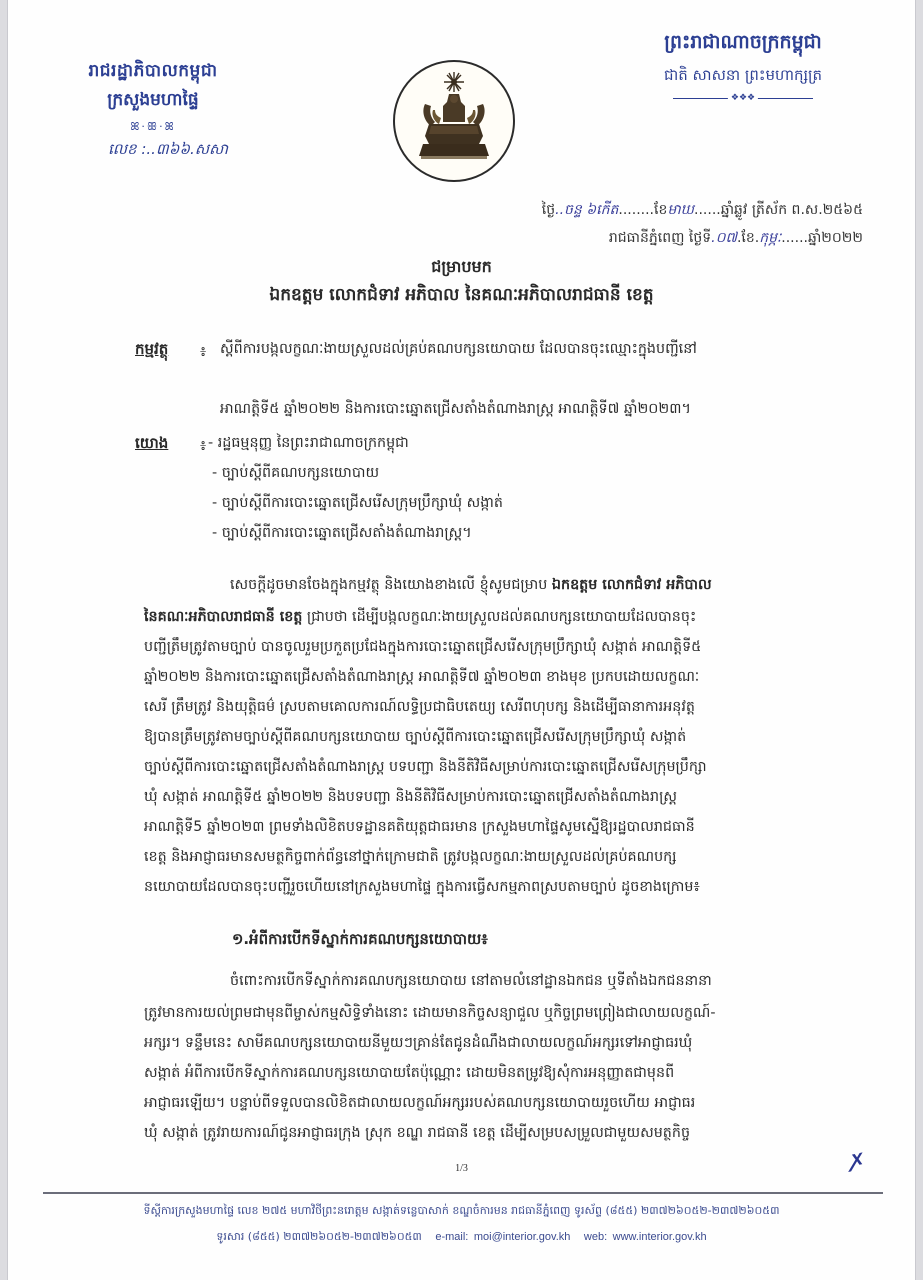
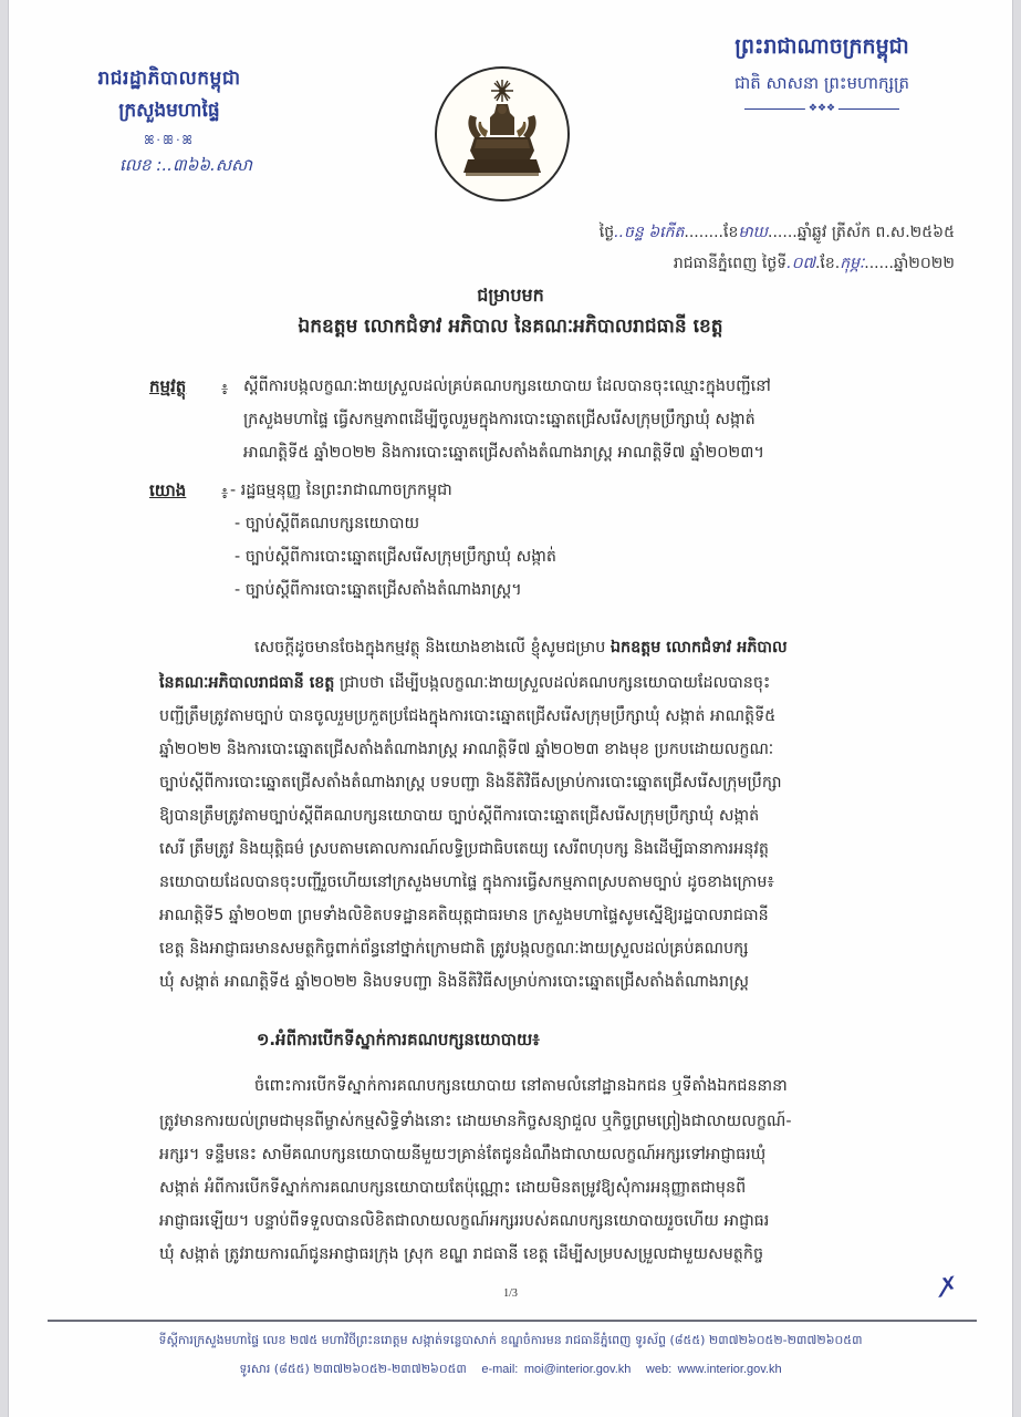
  រាជរដ្ឋាភិបាលកម្ពុជា
  ក្រសួងមហាផ្ទៃ
  ꕤ·ꕥ·ꕤ
  លេខ :..៣៦៦.សសា
  ព្រះរាជាណាចក្រកម្ពុជា
  ជាតិ សាសនា ព្រះមហាក្សត្រ
  ❖❖❖
  ថ្ងៃ..ចន្ទ ៦កើត........ខែមាឃ......ឆ្នាំឆ្លូវ ត្រីស័ក ព.ស.២៥៦៥
  រាជធានីភ្នំពេញ ថ្ងៃទី.០៧.ខែ.កុម្ភៈ......ឆ្នាំ២០២២
  ជម្រាបមក
  ឯកឧត្តម លោកជំទាវ អភិបាល នៃគណៈអភិបាលរាជធានី ខេត្ត
  កម្មវត្ថុ
  ៖
  ស្តីពីការបង្កលក្ខណៈងាយស្រួលដល់គ្រប់គណបក្សនយោបាយ ដែលបានចុះឈ្មោះក្នុងបញ្ជីនៅ
+ ក្រសួងមហាផ្ទៃ ធ្វើសកម្មភាពដើម្បីចូលរួមក្នុងការបោះឆ្នោតជ្រើសរើសក្រុមប្រឹក្សាឃុំ សង្កាត់
  អាណត្តិទី៥ ឆ្នាំ២០២២ និងការបោះឆ្នោតជ្រើសតាំងតំណាងរាស្ត្រ អាណត្តិទី៧ ឆ្នាំ២០២៣។
  យោង
  ៖
  - រដ្ឋធម្មនុញ្ញ នៃព្រះរាជាណាចក្រកម្ពុជា
  - ច្បាប់ស្តីពីគណបក្សនយោបាយ
  - ច្បាប់ស្តីពីការបោះឆ្នោតជ្រើសរើសក្រុមប្រឹក្សាឃុំ សង្កាត់
  - ច្បាប់ស្តីពីការបោះឆ្នោតជ្រើសតាំងតំណាងរាស្ត្រ។
  សេចក្តីដូចមានចែងក្នុងកម្មវត្ថុ និងយោងខាងលើ ខ្ញុំសូមជម្រាប ឯកឧត្តម លោកជំទាវ អភិបាល
  នៃគណៈអភិបាលរាជធានី ខេត្ត ជ្រាបថា ដើម្បីបង្កលក្ខណៈងាយស្រួលដល់គណបក្សនយោបាយដែលបានចុះ
  បញ្ជីត្រឹមត្រូវតាមច្បាប់ បានចូលរួមប្រកួតប្រជែងក្នុងការបោះឆ្នោតជ្រើសរើសក្រុមប្រឹក្សាឃុំ សង្កាត់ អាណត្តិទី៥
  ឆ្នាំ២០២២ និងការបោះឆ្នោតជ្រើសតាំងតំណាងរាស្ត្រ អាណត្តិទី៧ ឆ្នាំ២០២៣ ខាងមុខ ប្រកបដោយលក្ខណៈ
- សេរី ត្រឹមត្រូវ និងយុត្តិធម៌ ស្របតាមគោលការណ៍លទ្ធិប្រជាធិបតេយ្យ សេរីពហុបក្ស និងដើម្បីធានាការអនុវត្ត
+ ច្បាប់ស្តីពីការបោះឆ្នោតជ្រើសតាំងតំណាងរាស្ត្រ បទបញ្ជា និងនីតិវិធីសម្រាប់ការបោះឆ្នោតជ្រើសរើសក្រុមប្រឹក្សា
  ឱ្យបានត្រឹមត្រូវតាមច្បាប់ស្តីពីគណបក្សនយោបាយ ច្បាប់ស្តីពីការបោះឆ្នោតជ្រើសរើសក្រុមប្រឹក្សាឃុំ សង្កាត់
- ច្បាប់ស្តីពីការបោះឆ្នោតជ្រើសតាំងតំណាងរាស្ត្រ បទបញ្ជា និងនីតិវិធីសម្រាប់ការបោះឆ្នោតជ្រើសរើសក្រុមប្រឹក្សា
+ សេរី ត្រឹមត្រូវ និងយុត្តិធម៌ ស្របតាមគោលការណ៍លទ្ធិប្រជាធិបតេយ្យ សេរីពហុបក្ស និងដើម្បីធានាការអនុវត្ត
- ឃុំ សង្កាត់ អាណត្តិទី៥ ឆ្នាំ២០២២ និងបទបញ្ជា និងនីតិវិធីសម្រាប់ការបោះឆ្នោតជ្រើសតាំងតំណាងរាស្ត្រ
+ នយោបាយដែលបានចុះបញ្ជីរួចហើយនៅក្រសួងមហាផ្ទៃ ក្នុងការធ្វើសកម្មភាពស្របតាមច្បាប់ ដូចខាងក្រោម៖
  អាណត្តិទី5 ឆ្នាំ២០២៣ ព្រមទាំងលិខិតបទដ្ឋានគតិយុត្តជាធរមាន ក្រសួងមហាផ្ទៃសូមស្នើឱ្យរដ្ឋបាលរាជធានី
  ខេត្ត និងអាជ្ញាធរមានសមត្ថកិច្ចពាក់ព័ន្ធនៅថ្នាក់ក្រោមជាតិ ត្រូវបង្កលក្ខណៈងាយស្រួលដល់គ្រប់គណបក្ស
- នយោបាយដែលបានចុះបញ្ជីរួចហើយនៅក្រសួងមហាផ្ទៃ ក្នុងការធ្វើសកម្មភាពស្របតាមច្បាប់ ដូចខាងក្រោម៖
+ ឃុំ សង្កាត់ អាណត្តិទី៥ ឆ្នាំ២០២២ និងបទបញ្ជា និងនីតិវិធីសម្រាប់ការបោះឆ្នោតជ្រើសតាំងតំណាងរាស្ត្រ
  ១.អំពីការបើកទីស្នាក់ការគណបក្សនយោបាយ៖
  ចំពោះការបើកទីស្នាក់ការគណបក្សនយោបាយ នៅតាមលំនៅដ្ឋានឯកជន ឬទីតាំងឯកជននានា
  ត្រូវមានការយល់ព្រមជាមុនពីម្ចាស់កម្មសិទ្ធិទាំងនោះ ដោយមានកិច្ចសន្យាជួល ឬកិច្ចព្រមព្រៀងជាលាយលក្ខណ៍-
  អក្សរ។ ទន្ទឹមនេះ សាមីគណបក្សនយោបាយនីមួយៗគ្រាន់តែជូនដំណឹងជាលាយលក្ខណ៍អក្សរទៅអាជ្ញាធរឃុំ
  សង្កាត់ អំពីការបើកទីស្នាក់ការគណបក្សនយោបាយតែប៉ុណ្ណោះ ដោយមិនតម្រូវឱ្យសុំការអនុញ្ញាតជាមុនពី
  អាជ្ញាធរឡើយ។ បន្ទាប់ពីទទួលបានលិខិតជាលាយលក្ខណ៍អក្សររបស់គណបក្សនយោបាយរួចហើយ អាជ្ញាធរ
  ឃុំ សង្កាត់ ត្រូវរាយការណ៍ជូនអាជ្ញាធរក្រុង ស្រុក ខណ្ឌ រាជធានី ខេត្ត ដើម្បីសម្របសម្រួលជាមួយសមត្ថកិច្ច
  1/3
  ទីស្តីការក្រសួងមហាផ្ទៃ លេខ ២៧៥ មហាវិថីព្រះនរោត្តម សង្កាត់ទន្លេបាសាក់ ខណ្ឌចំការមន រាជធានីភ្នំពេញ ទូរស័ព្ទ (៨៥៥) ២៣៧២៦០៥២-២៣៧២៦០៥៣
  ទូរសារ (៨៥៥) ២៣៧២៦០៥២-២៣៧២៦០៥៣ e-mail: moi@interior.gov.kh web: www.interior.gov.kh
